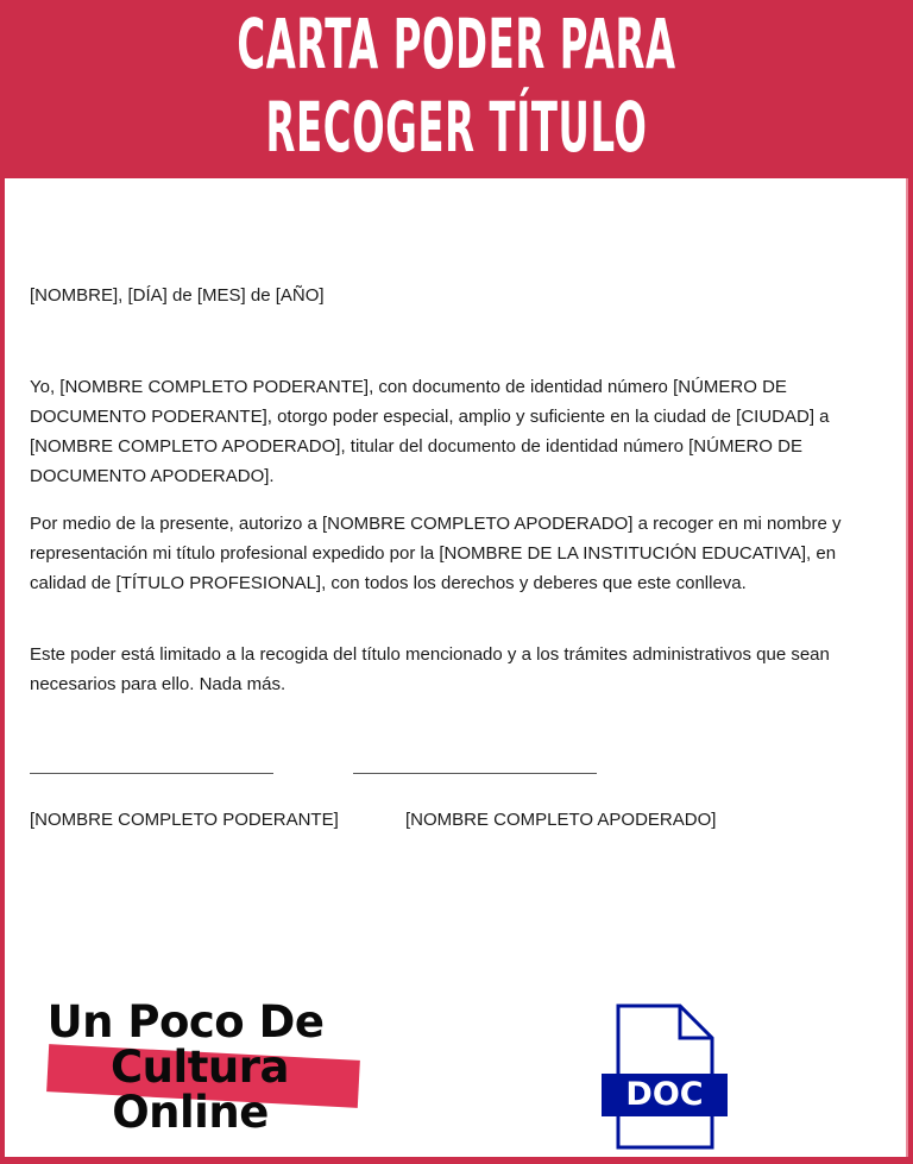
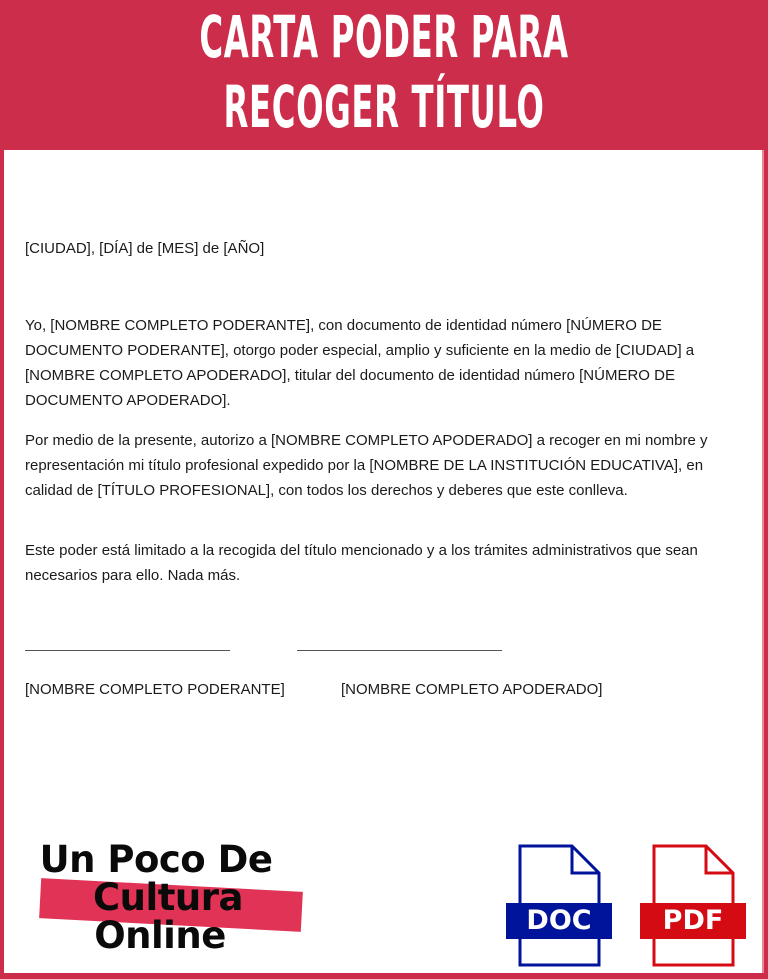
  CARTA PODER PARA
  RECOGER TÍTULO
- [NOMBRE], [DÍA] de [MES] de [AÑO]
+ [CIUDAD], [DÍA] de [MES] de [AÑO]
- Yo, [NOMBRE COMPLETO PODERANTE], con documento de identidad número [NÚMERO DE DOCUMENTO PODERANTE], otorgo poder especial, amplio y suficiente en la ciudad de [CIUDAD] a [NOMBRE COMPLETO APODERADO], titular del documento de identidad número [NÚMERO DE DOCUMENTO APODERADO].
+ Yo, [NOMBRE COMPLETO PODERANTE], con documento de identidad número [NÚMERO DE DOCUMENTO PODERANTE], otorgo poder especial, amplio y suficiente en la medio de [CIUDAD] a [NOMBRE COMPLETO APODERADO], titular del documento de identidad número [NÚMERO DE DOCUMENTO APODERADO].
  Por medio de la presente, autorizo a [NOMBRE COMPLETO APODERADO] a recoger en mi nombre y representación mi título profesional expedido por la [NOMBRE DE LA INSTITUCIÓN EDUCATIVA], en calidad de [TÍTULO PROFESIONAL], con todos los derechos y deberes que este conlleva.
  Este poder está limitado a la recogida del título mencionado y a los trámites administrativos que sean necesarios para ello. Nada más.
  [NOMBRE COMPLETO PODERANTE]
  [NOMBRE COMPLETO APODERADO]
  Un Poco De
  Cultura
  Online
  DOC
+ PDF
